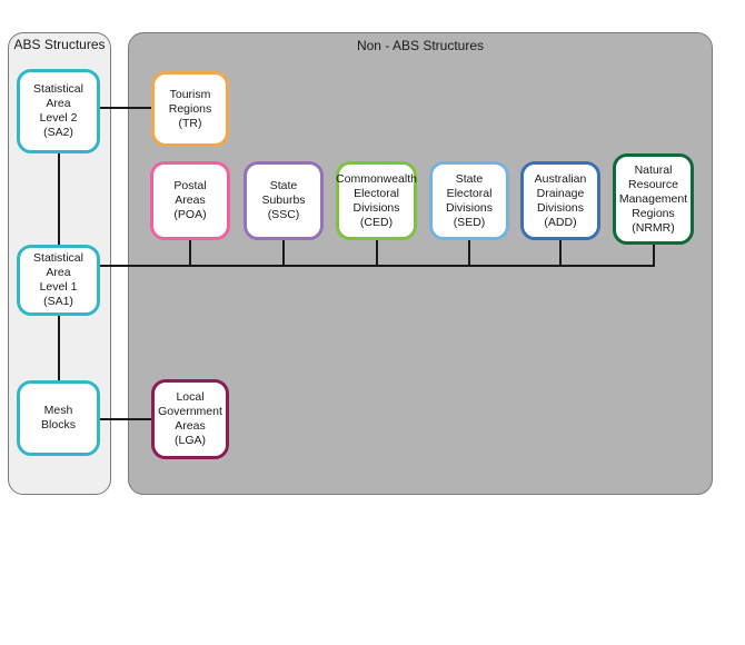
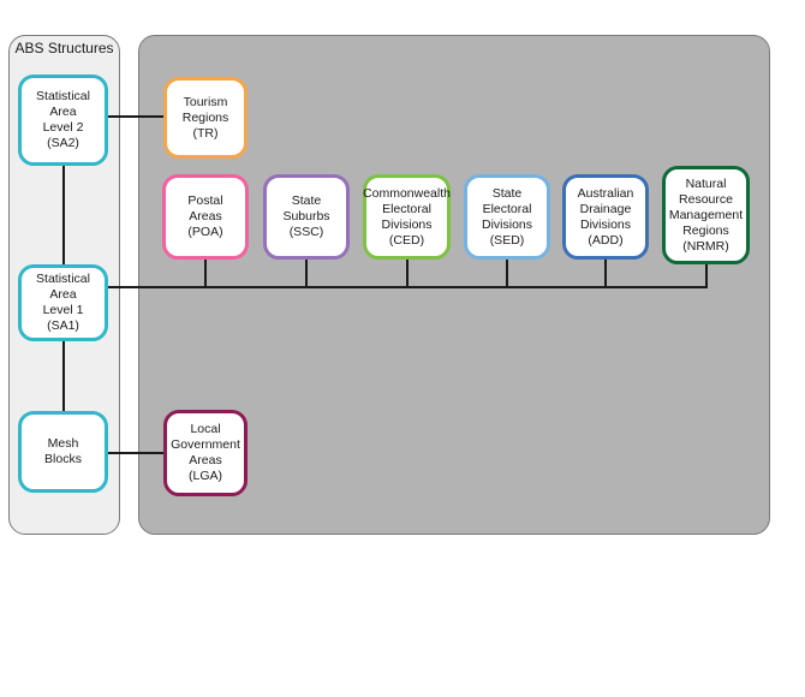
  ABS Structures
- Non - ABS Structures
  Statistical
  Area
  Level 2
  (SA2)
  Statistical
  Area
  Level 1
  (SA1)
  Mesh
  Blocks
  Tourism
  Regions
  (TR)
  Postal
  Areas
  (POA)
  State
  Suburbs
  (SSC)
  Commonwealth
  Electoral
  Divisions
  (CED)
  State
  Electoral
  Divisions
  (SED)
  Australian
  Drainage
  Divisions
  (ADD)
  Natural
  Resource
  Management
  Regions
  (NRMR)
  Local
  Government
  Areas
  (LGA)
